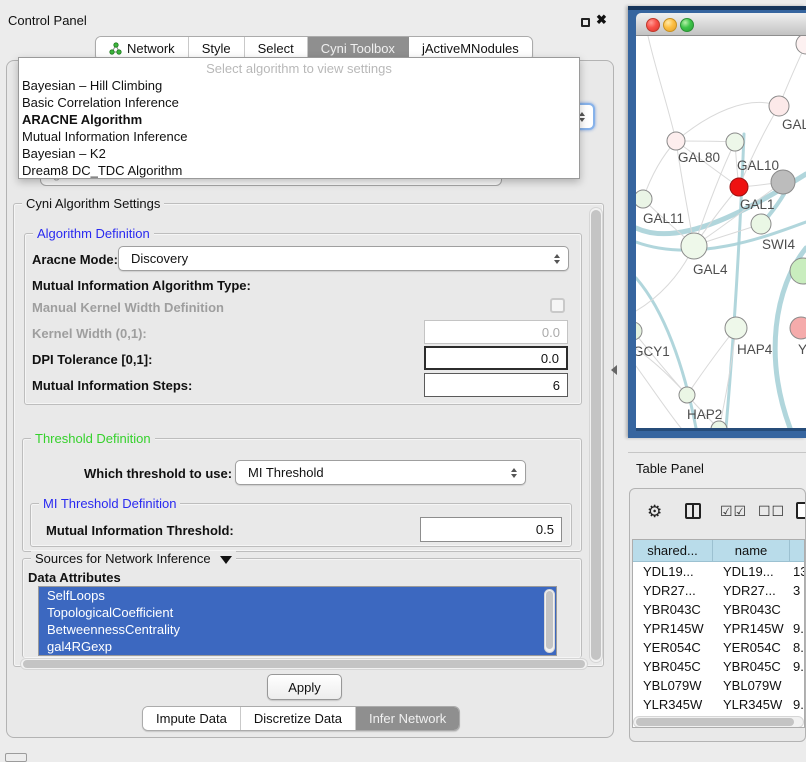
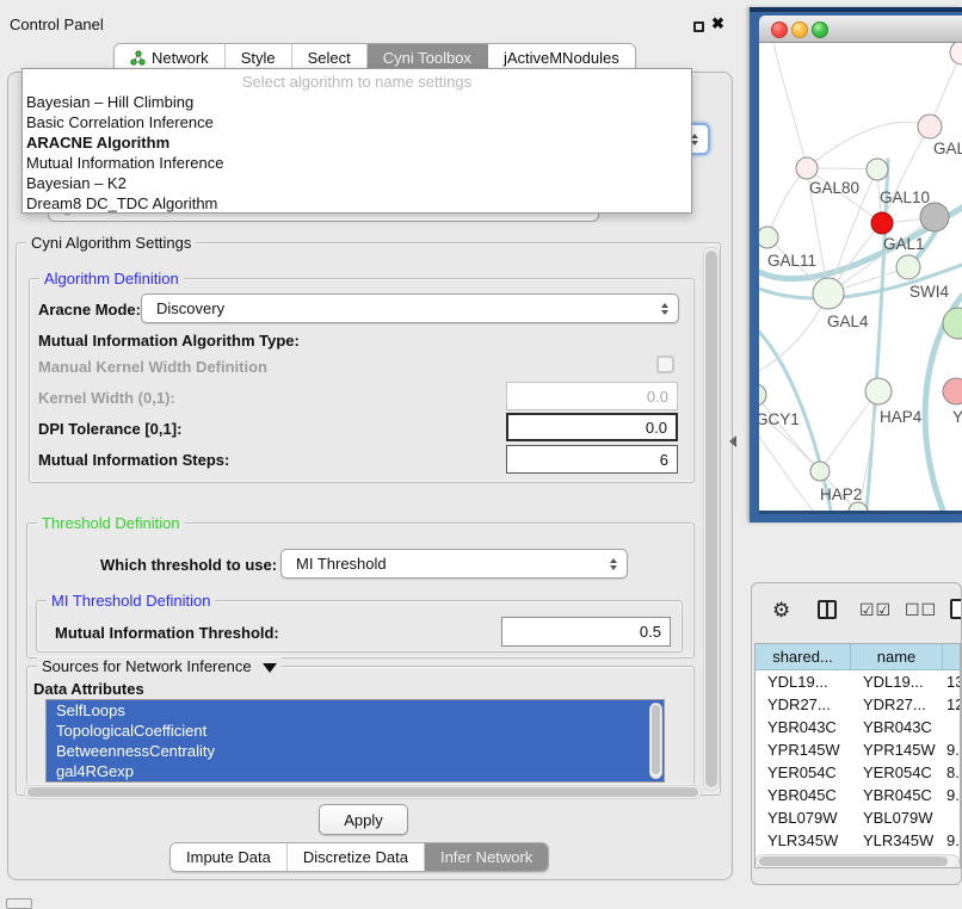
  Control Panel
  ✖
  Network
  Style
  Select
  Cyni Toolbox
  jActiveMNodules
- Select algorithm to view settings
+ Select algorithm to name settings
  Bayesian – Hill Climbing
  Basic Correlation Inference
  ARACNE Algorithm
  Mutual Information Inference
  Bayesian – K2
  Dream8 DC_TDC Algorithm
  Cyni Algorithm Settings
  Algorithm Definition
  Aracne Mode:
  Discovery
  Mutual Information Algorithm Type:
  Manual Kernel Width Definition
  Kernel Width (0,1):
  0.0
  DPI Tolerance [0,1]:
  0.0
  Mutual Information Steps:
  6
  Threshold Definition
  Which threshold to use:
  MI Threshold
  MI Threshold Definition
  Mutual Information Threshold:
  0.5
  Sources for Network Inference
  Data Attributes
  SelfLoops
  TopologicalCoefficient
  BetweennessCentrality
  gal4RGexp
  Apply
  Impute Data
  Discretize Data
  Infer Network
  GAL80
  GAL10
  GAL1
  GAL11
  SWI4
  GAL4
  GCY1
  HAP4
  Y
  HAP2
  GAL
- Table Panel
  ⚙
  ☑☑
  ☐☐
  shared...
  name
  YDL19...
  YDL19...
  13
  YDR27...
  YDR27...
- 3
+ 12
  YBR043C
  YBR043C
  YPR145W
  YPR145W
  9.
  YER054C
  YER054C
  8.
  YBR045C
  YBR045C
  9.
  YBL079W
  YBL079W
  YLR345W
  YLR345W
  9.
